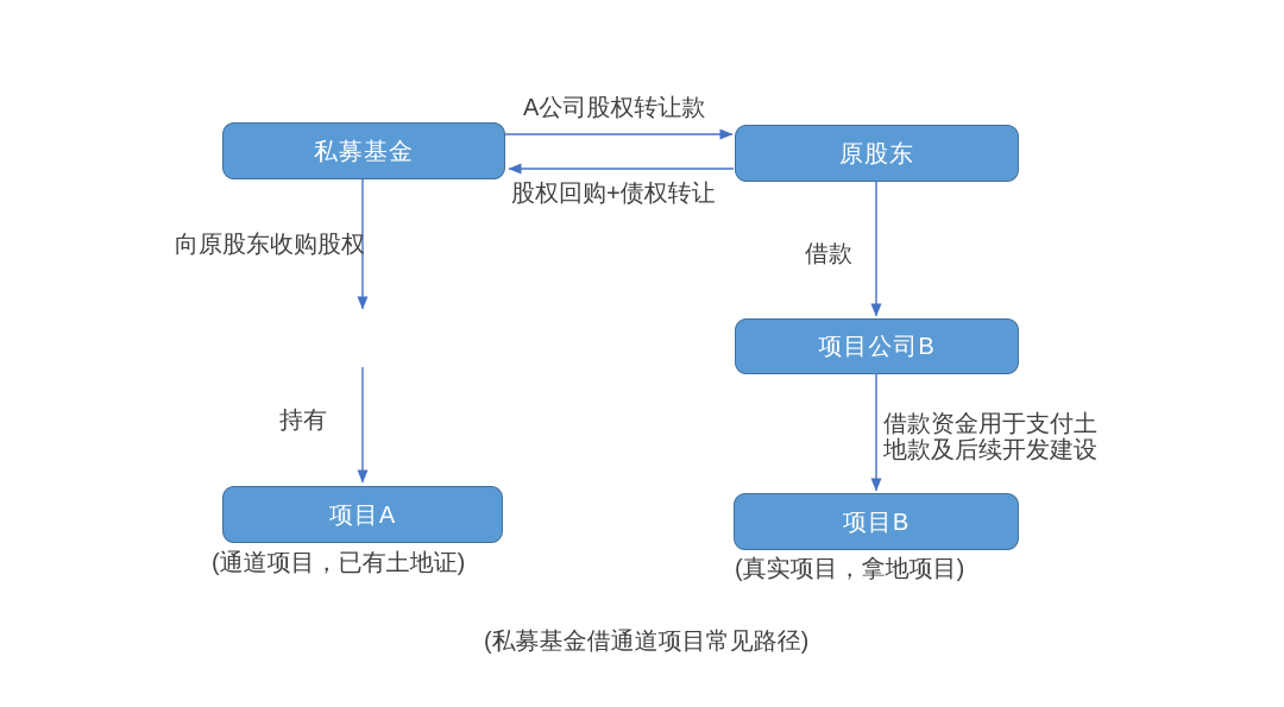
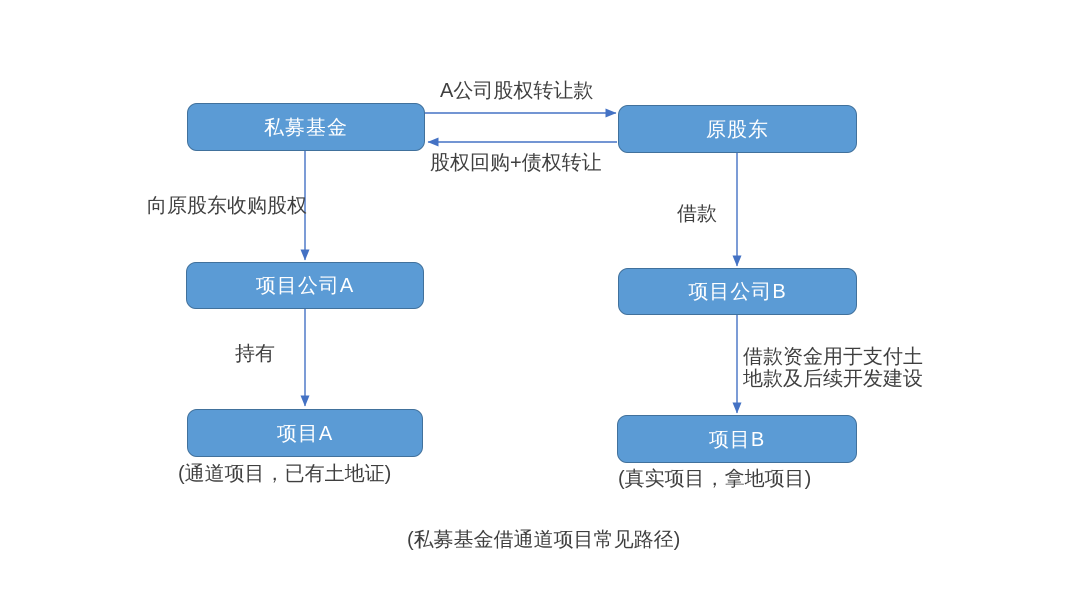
  私募基金
  原股东
+ 项目公司A
  项目公司B
  项目A
  项目B
  A公司股权转让款
  股权回购+债权转让
  向原股东收购股权
  借款
  持有
  借款资金用于支付土地款及后续开发建设
  (通道项目，已有土地证)
  (真实项目，拿地项目)
  (私募基金借通道项目常见路径)
